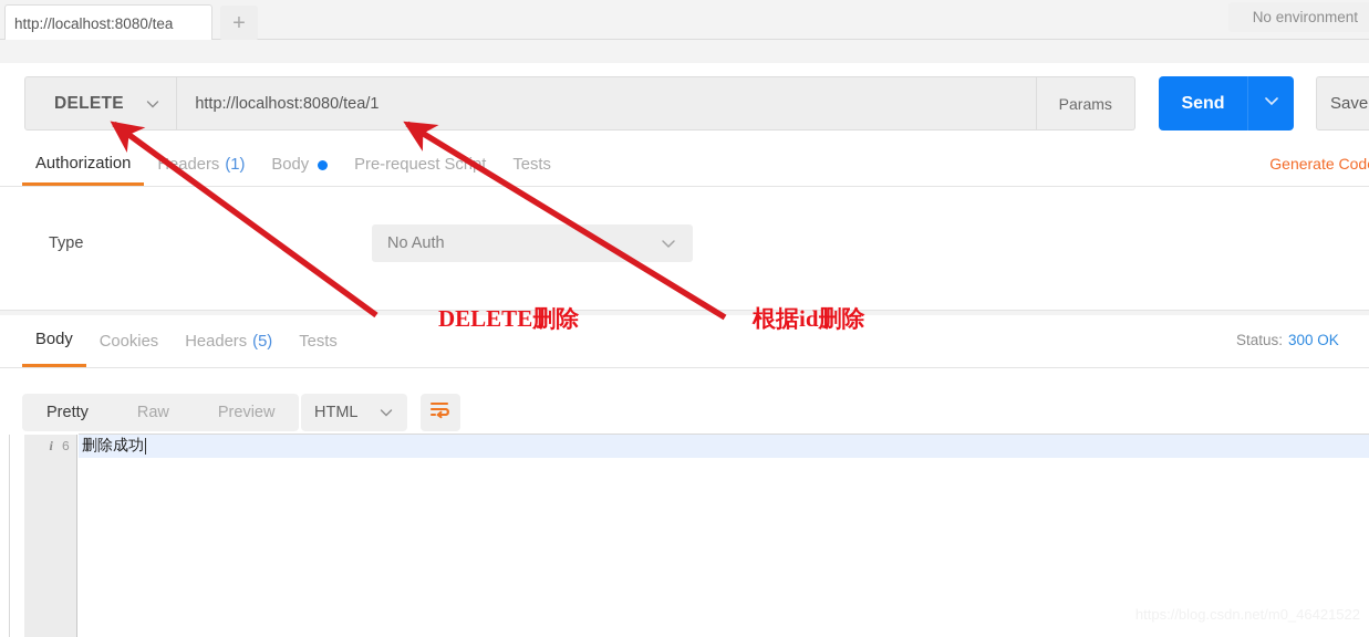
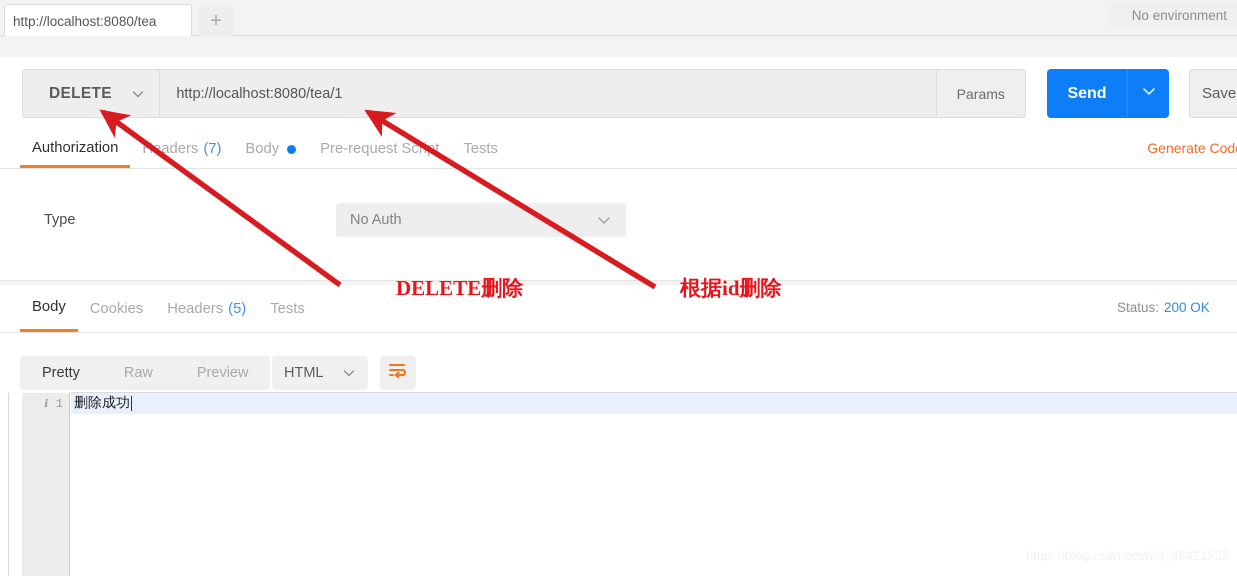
  http://localhost:8080/tea
  +
  No environment
  DELETE
  http://localhost:8080/tea/1
  Params
  Send
  Save
  Authorization
  Haders
- (1)
+ (7)
  Body
  Pre-request Scrt
  Tests
  Generate Cod
  Type
  No Auth
  Body
  Cookies
  Headers
  (5)
  Tests
  Status:
- 300 OK
+ 200 OK
  Pretty
  Raw
  Preview
  HTML
  i
- 6
+ 1
  删除成功
  DELETE删除
  根据id删除
